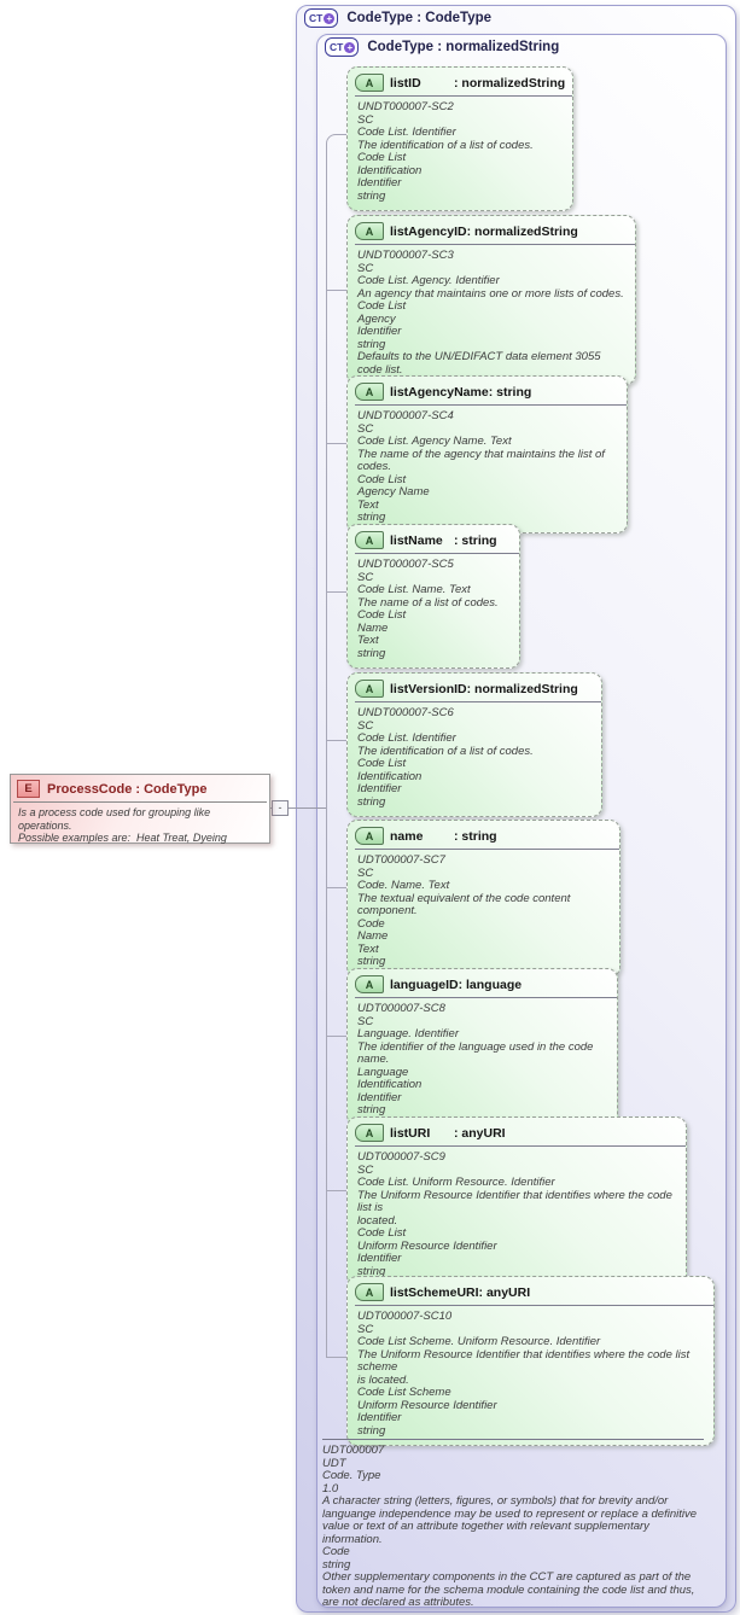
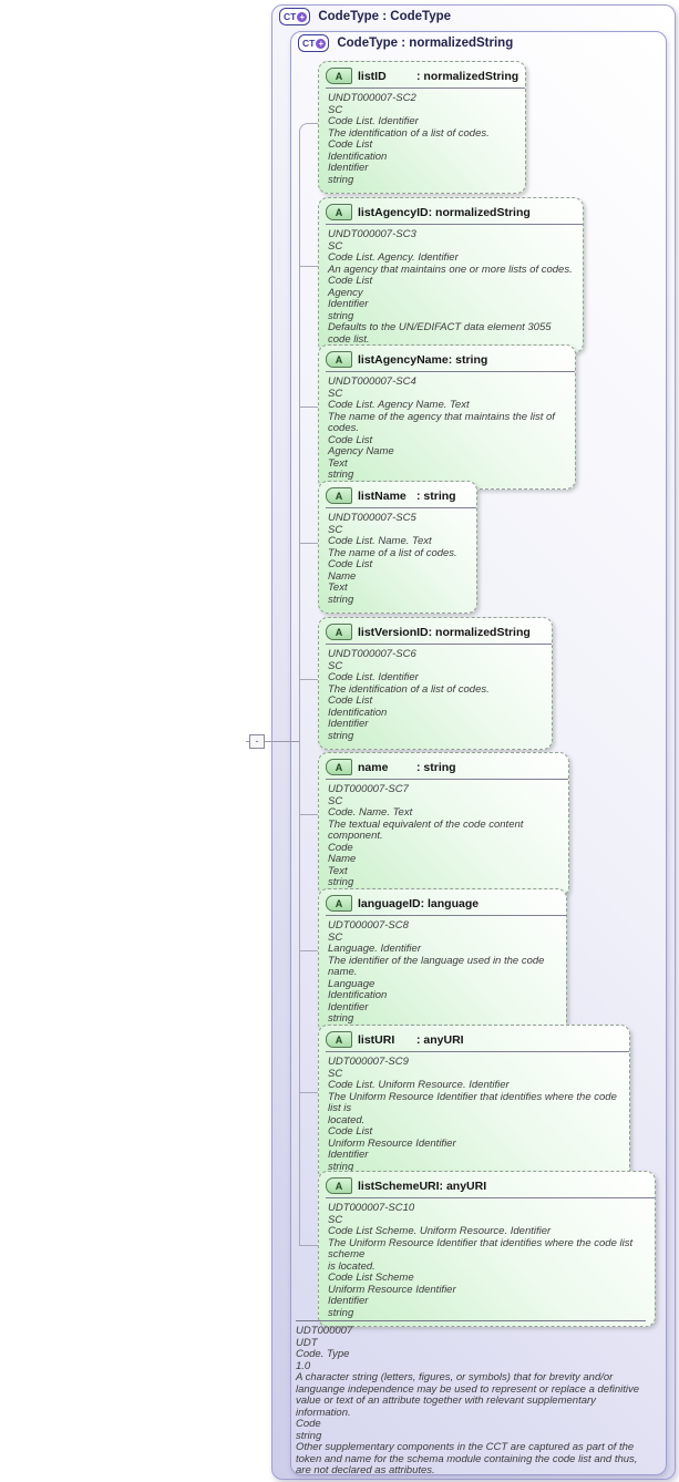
  CT
  +
  CodeType : CodeType
  CT
  +
  CodeType : normalizedString
  A
  listID : normalizedString
  UNDT000007-SC2
  SC
  Code List. Identifier
  The identification of a list of codes.
  Code List
  Identification
  Identifier
  string
  A
  listAgencyID: normalizedString
  UNDT000007-SC3
  SC
  Code List. Agency. Identifier
  An agency that maintains one or more lists of codes.
  Code List
  Agency
  Identifier
  string
  Defaults to the UN/EDIFACT data element 3055 code list.
  A
  listAgencyName: string
  UNDT000007-SC4
  SC
  Code List. Agency Name. Text
  The name of the agency that maintains the list of codes.
  Code List
  Agency Name
  Text
  string
  A
  listName : string
  UNDT000007-SC5
  SC
  Code List. Name. Text
  The name of a list of codes.
  Code List
  Name
  Text
  string
  A
  listVersionID: normalizedString
  UNDT000007-SC6
  SC
  Code List. Identifier
  The identification of a list of codes.
  Code List
  Identification
  Identifier
  string
  A
  name : string
  UDT000007-SC7
  SC
  Code. Name. Text
  The textual equivalent of the code content component.
  Code
  Name
  Text
  string
  A
  languageID: language
  UDT000007-SC8
  SC
  Language. Identifier
  The identifier of the language used in the code name.
  Language
  Identification
  Identifier
  string
  A
  listURI : anyURI
  UDT000007-SC9
  SC
  Code List. Uniform Resource. Identifier
  The Uniform Resource Identifier that identifies where the code list is
  located.
  Code List
  Uniform Resource Identifier
  Identifier
  string
  A
  listSchemeURI: anyURI
  UDT000007-SC10
  SC
  Code List Scheme. Uniform Resource. Identifier
  The Uniform Resource Identifier that identifies where the code list scheme
  is located.
  Code List Scheme
  Uniform Resource Identifier
  Identifier
  string
  UDT000007
  UDT
  Code. Type
  1.0
  A character string (letters, figures, or symbols) that for brevity and/or
  languange independence may be used to represent or replace a definitive
  value or text of an attribute together with relevant supplementary information.
  Code
  string
  Other supplementary components in the CCT are captured as part of the
  token and name for the schema module containing the code list and thus,
  are not declared as attributes.
  -
- E
- ProcessCode : CodeType
- Is a process code used for grouping like operations.
- Possible examples are: Heat Treat, Dyeing
